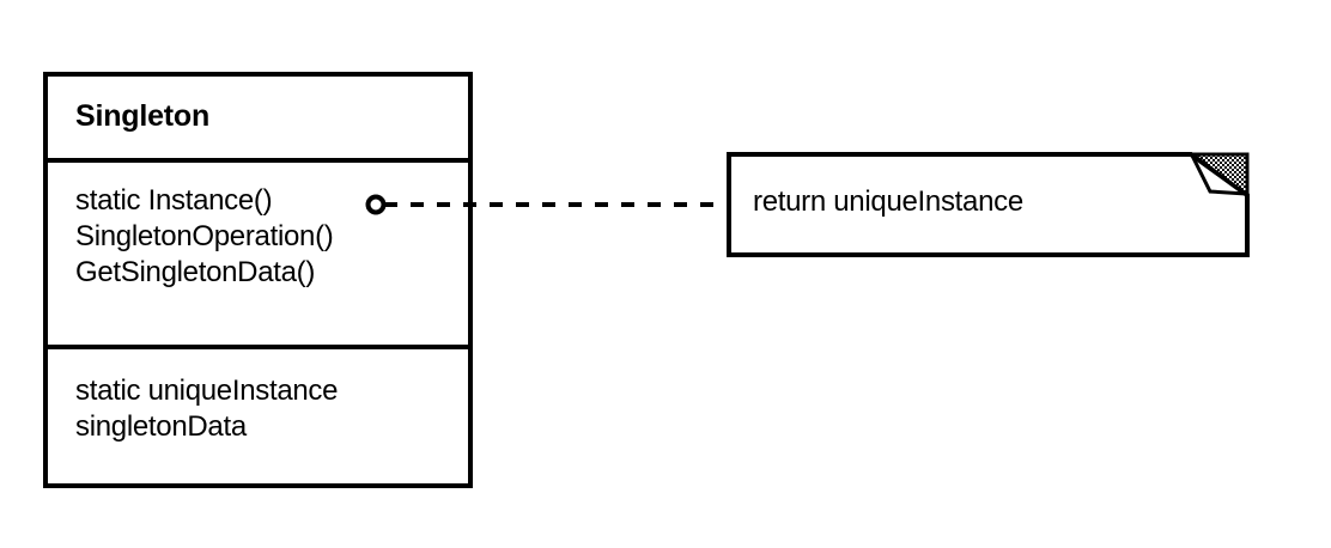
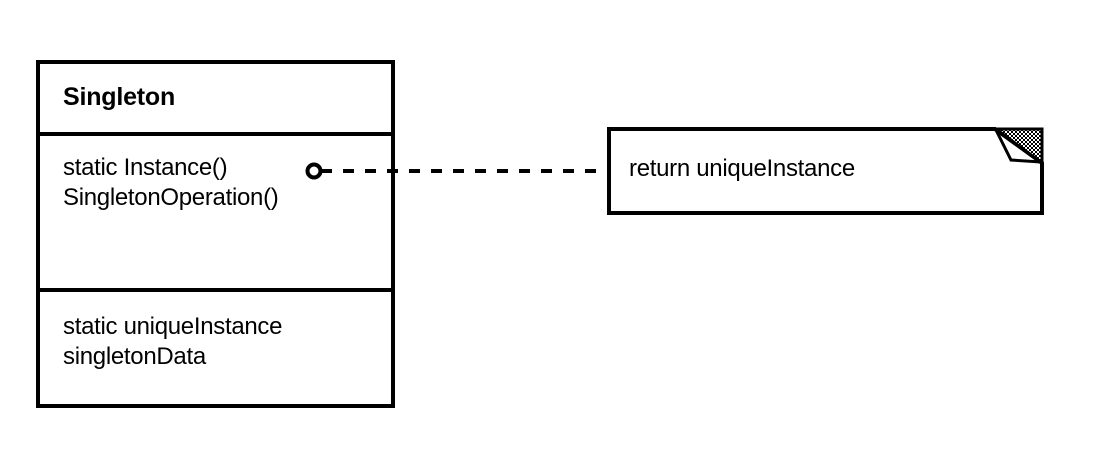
  Singleton
  static Instance()
  SingletonOperation()
- GetSingletonData()
  static uniqueInstance
  singletonData
  return uniqueInstance
